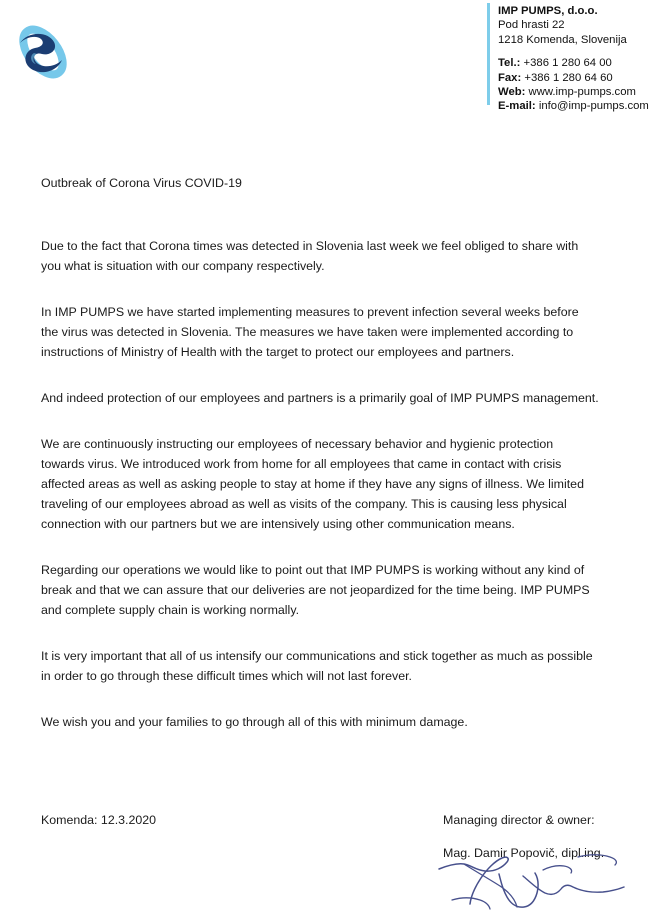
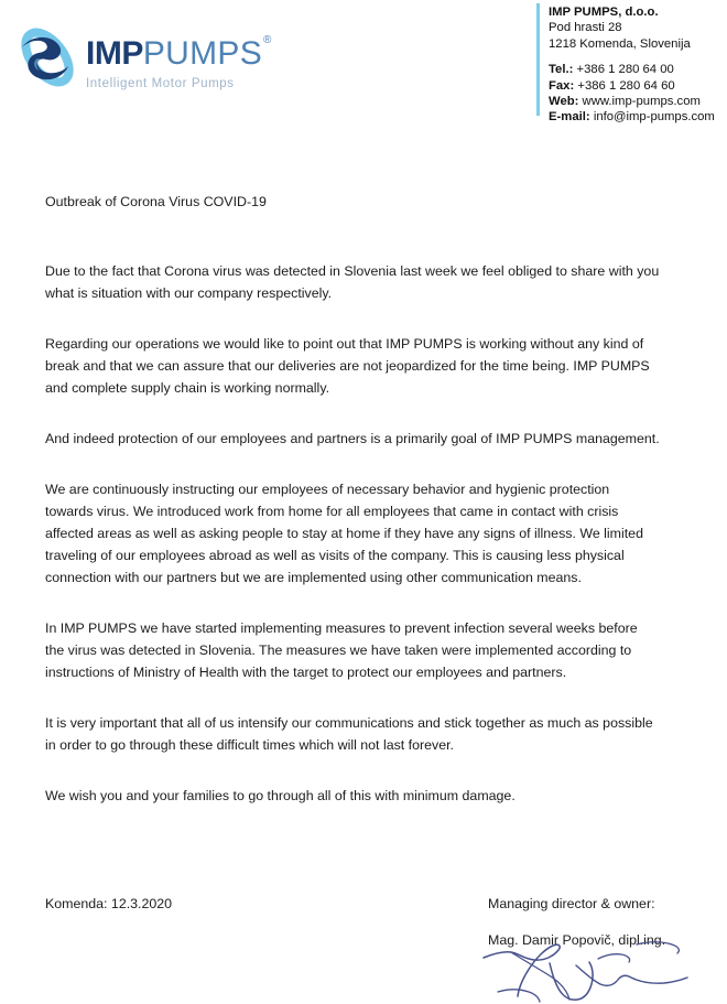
+ IMPPUMPS®
+ Intelligent Motor Pumps
  IMP PUMPS, d.o.o.
- Pod hrasti 22
+ Pod hrasti 28
  1218 Komenda, Slovenija
  Tel.: +386 1 280 64 00
  Fax: +386 1 280 64 60
  Web: www.imp-pumps.com
  E-mail: info@imp-pumps.com
  Outbreak of Corona Virus COVID-19
- Due to the fact that Corona times was detected in Slovenia last week we feel obliged to share with you what is situation with our company respectively.
+ Due to the fact that Corona virus was detected in Slovenia last week we feel obliged to share with you what is situation with our company respectively.
- In IMP PUMPS we have started implementing measures to prevent infection several weeks before the virus was detected in Slovenia. The measures we have taken were implemented according to instructions of Ministry of Health with the target to protect our employees and partners.
+ Regarding our operations we would like to point out that IMP PUMPS is working without any kind of break and that we can assure that our deliveries are not jeopardized for the time being. IMP PUMPS and complete supply chain is working normally.
  And indeed protection of our employees and partners is a primarily goal of IMP PUMPS management.
- We are continuously instructing our employees of necessary behavior and hygienic protection towards virus. We introduced work from home for all employees that came in contact with crisis affected areas as well as asking people to stay at home if they have any signs of illness. We limited traveling of our employees abroad as well as visits of the company. This is causing less physical connection with our partners but we are intensively using other communication means.
+ We are continuously instructing our employees of necessary behavior and hygienic protection towards virus. We introduced work from home for all employees that came in contact with crisis affected areas as well as asking people to stay at home if they have any signs of illness. We limited traveling of our employees abroad as well as visits of the company. This is causing less physical connection with our partners but we are implemented using other communication means.
- Regarding our operations we would like to point out that IMP PUMPS is working without any kind of break and that we can assure that our deliveries are not jeopardized for the time being. IMP PUMPS and complete supply chain is working normally.
+ In IMP PUMPS we have started implementing measures to prevent infection several weeks before the virus was detected in Slovenia. The measures we have taken were implemented according to instructions of Ministry of Health with the target to protect our employees and partners.
  It is very important that all of us intensify our communications and stick together as much as possible in order to go through these difficult times which will not last forever.
  We wish you and your families to go through all of this with minimum damage.
  Komenda: 12.3.2020
  Managing director & owner:
  Mag. Damir Popovič, dipl.ing.
